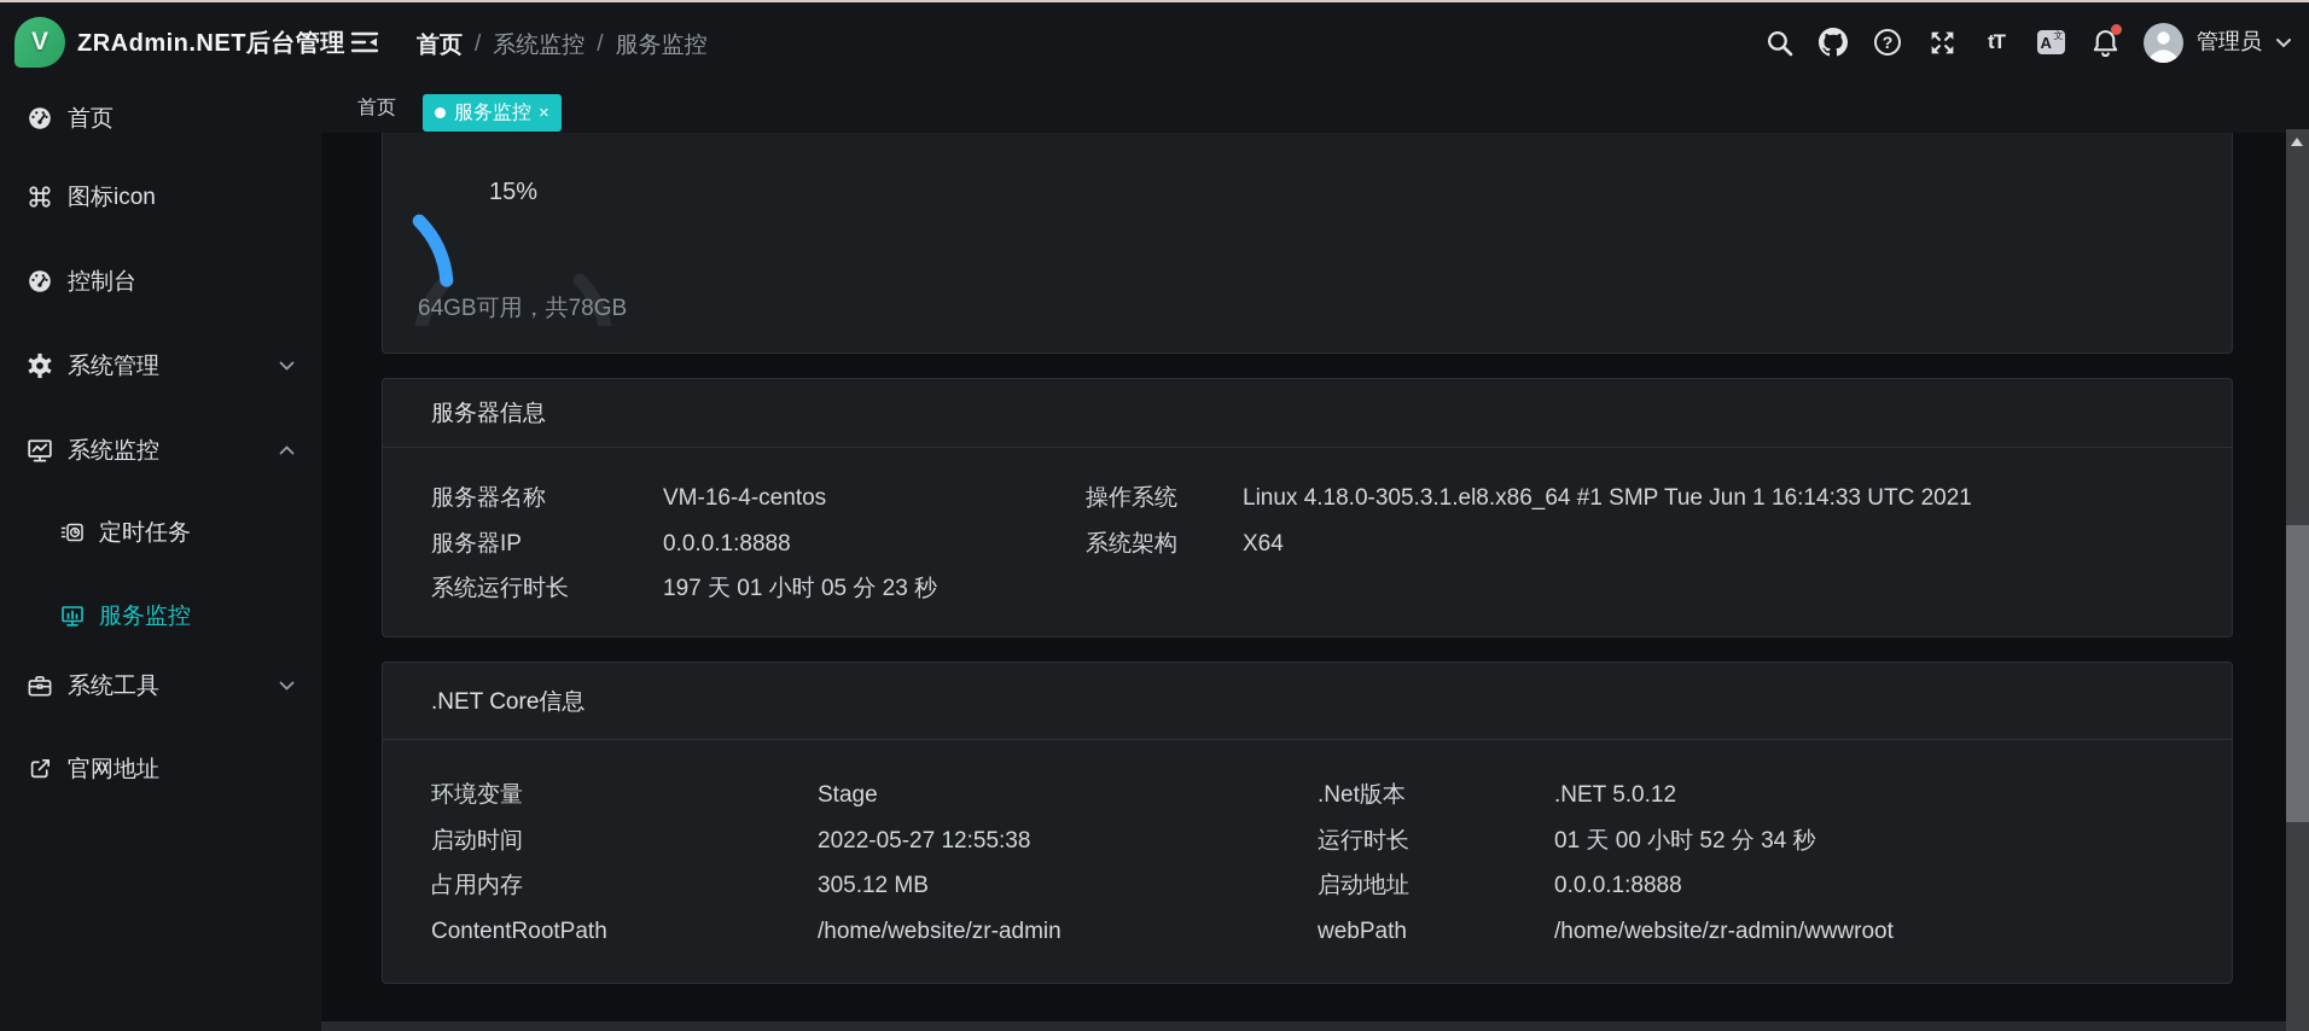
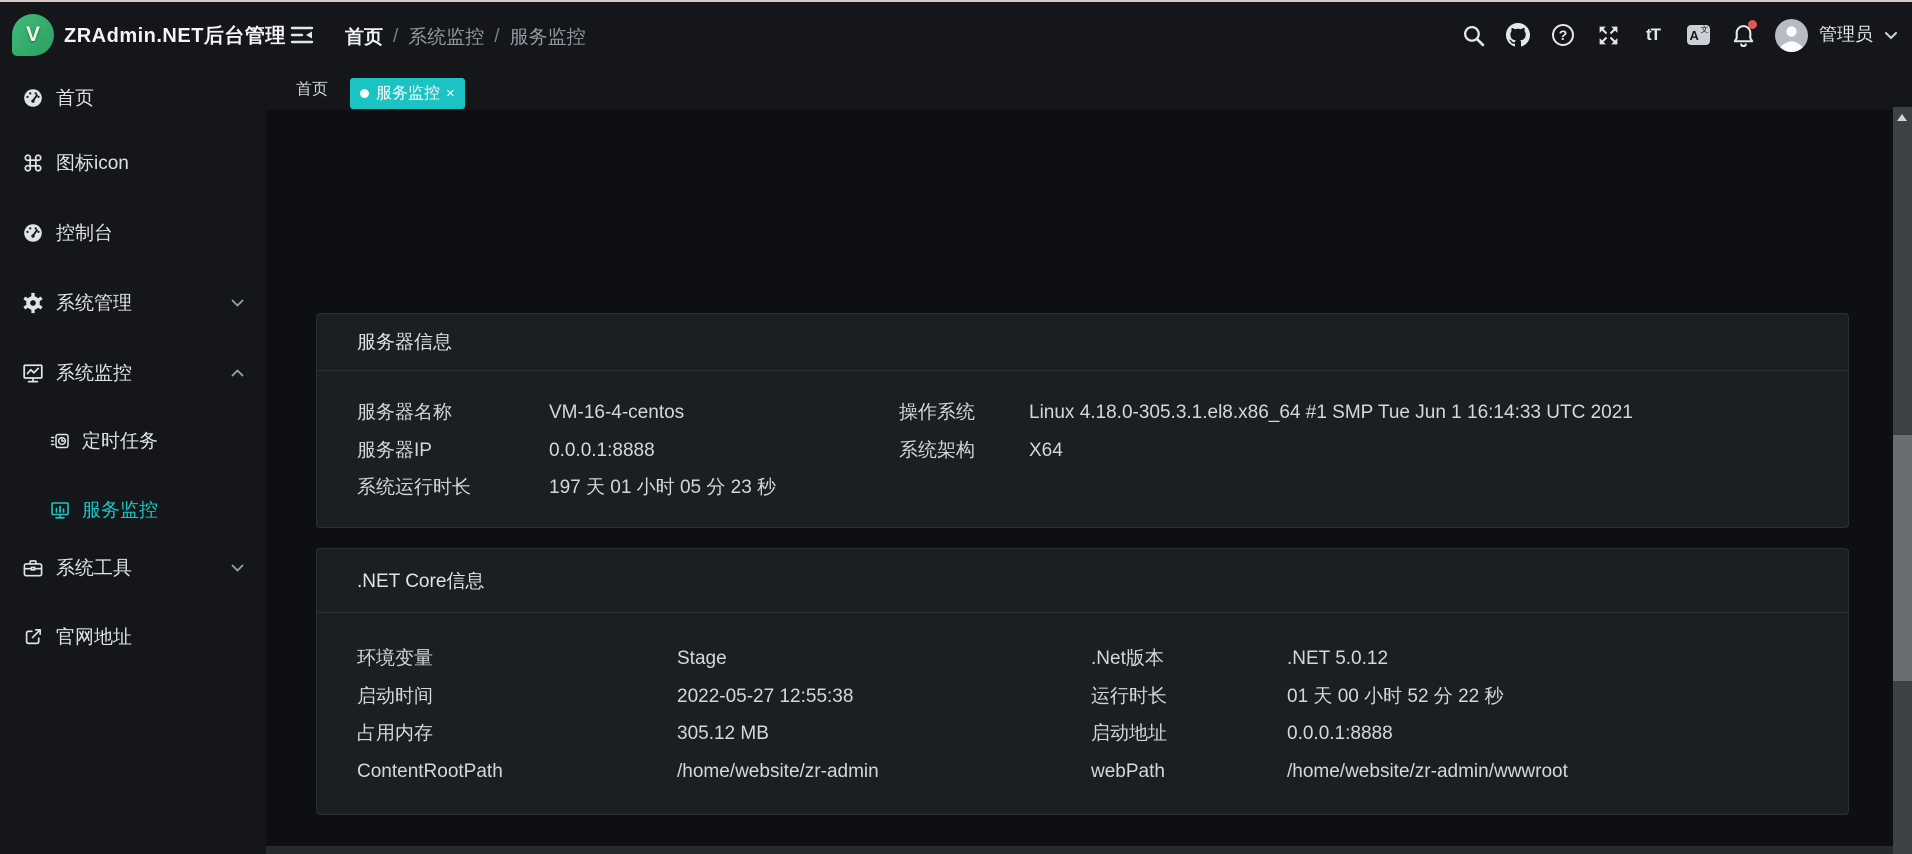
  V
  ZRAdmin.NET后台管理
  首页
  /
  系统监控
  /
  服务监控
  ?
  tT
  A
  文
  管理员
  首页
  服务监控
  ×
  首页
  图标icon
  控制台
  系统管理
  系统监控
  定时任务
  服务监控
  系统工具
  官网地址
- 15%
- 64GB可用，共78GB
  服务器信息
  服务器名称
  VM-16-4-centos
  操作系统
  Linux 4.18.0-305.3.1.el8.x86_64 #1 SMP Tue Jun 1 16:14:33 UTC 2021
  服务器IP
  0.0.0.1:8888
  系统架构
  X64
  系统运行时长
  197 天 01 小时 05 分 23 秒
  .NET Core信息
  环境变量
  Stage
  .Net版本
  .NET 5.0.12
  启动时间
  2022-05-27 12:55:38
  运行时长
- 01 天 00 小时 52 分 34 秒
+ 01 天 00 小时 52 分 22 秒
  占用内存
  305.12 MB
  启动地址
  0.0.0.1:8888
  ContentRootPath
  /home/website/zr-admin
  webPath
  /home/website/zr-admin/wwwroot
